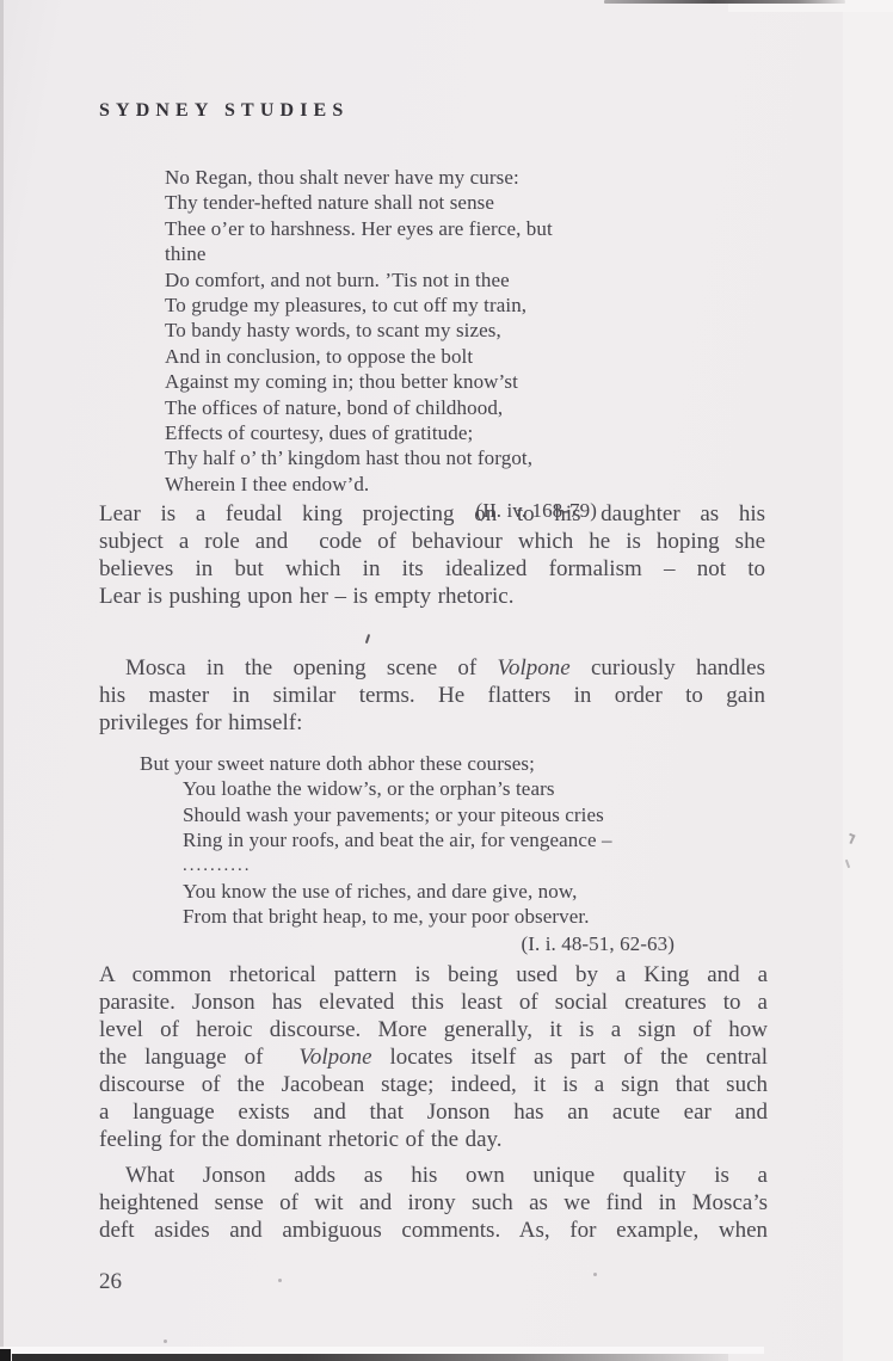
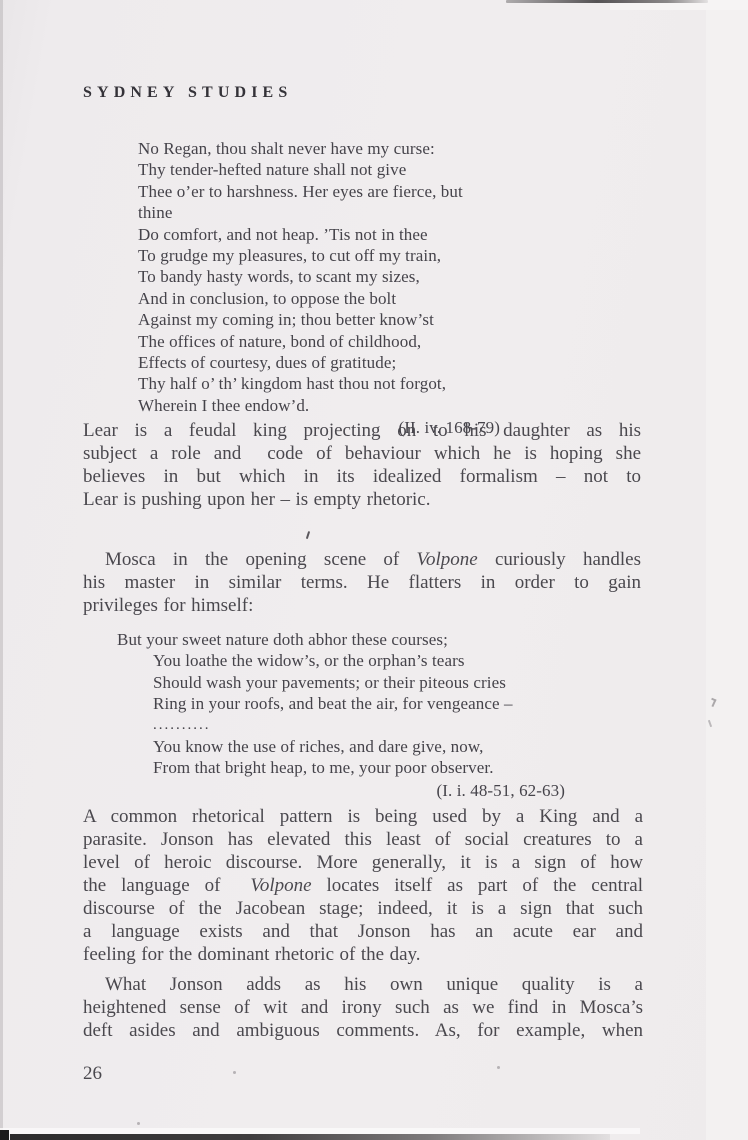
  SYDNEY STUDIES
  No Regan, thou shalt never have my curse:
- Thy tender-hefted nature shall not sense
+ Thy tender-hefted nature shall not give
  Thee o’er to harshness. Her eyes are fierce, but thine
- Do comfort, and not burn. ’Tis not in thee
+ Do comfort, and not heap. ’Tis not in thee
  To grudge my pleasures, to cut off my train,
  To bandy hasty words, to scant my sizes,
  And in conclusion, to oppose the bolt
  Against my coming in; thou better know’st
  The offices of nature, bond of childhood,
  Effects of courtesy, dues of gratitude;
  Thy half o’ th’ kingdom hast thou not forgot,
  Wherein I thee endow’d.
  (II. iv. 168-79)
  Lear is a feudal king projecting on to his daughter as his
  subject a role and code of behaviour which he is hoping she
  believes in but which in its idealized formalism – not to
  Lear is pushing upon her – is empty rhetoric.
  Mosca in the opening scene of Volpone curiously handles
  his master in similar terms. He flatters in order to gain
  privileges for himself:
  But your sweet nature doth abhor these courses;
  You loathe the widow’s, or the orphan’s tears
- Should wash your pavements; or your piteous cries
+ Should wash your pavements; or their piteous cries
  Ring in your roofs, and beat the air, for vengeance –
  ..........
  You know the use of riches, and dare give, now,
  From that bright heap, to me, your poor observer.
  (I. i. 48-51, 62-63)
  A common rhetorical pattern is being used by a King and a
  parasite. Jonson has elevated this least of social creatures to a
  level of heroic discourse. More generally, it is a sign of how
  the language of Volpone locates itself as part of the central
  discourse of the Jacobean stage; indeed, it is a sign that such
  a language exists and that Jonson has an acute ear and
  feeling for the dominant rhetoric of the day.
  What Jonson adds as his own unique quality is a
  heightened sense of wit and irony such as we find in Mosca’s
  deft asides and ambiguous comments. As, for example, when
  26
